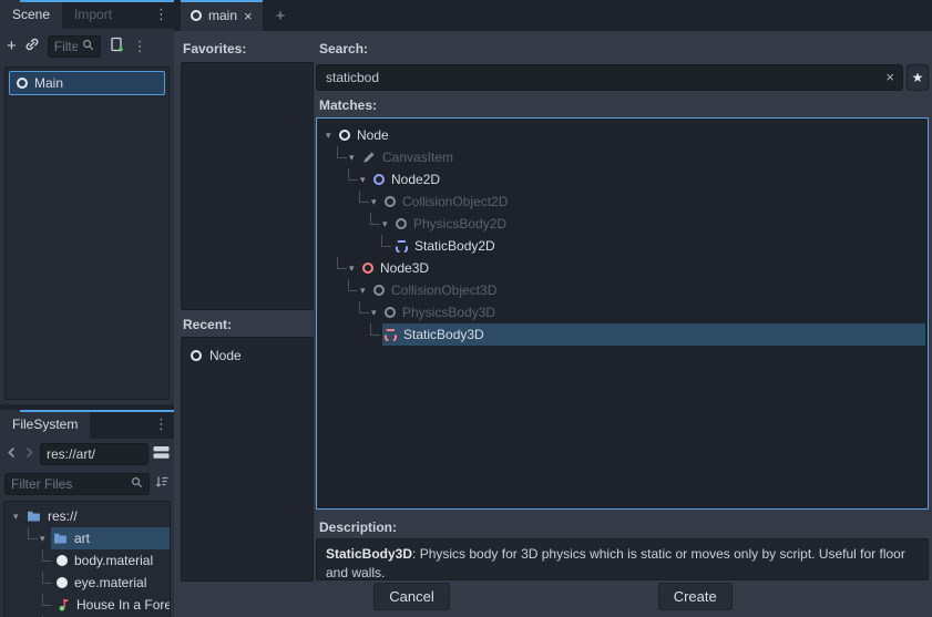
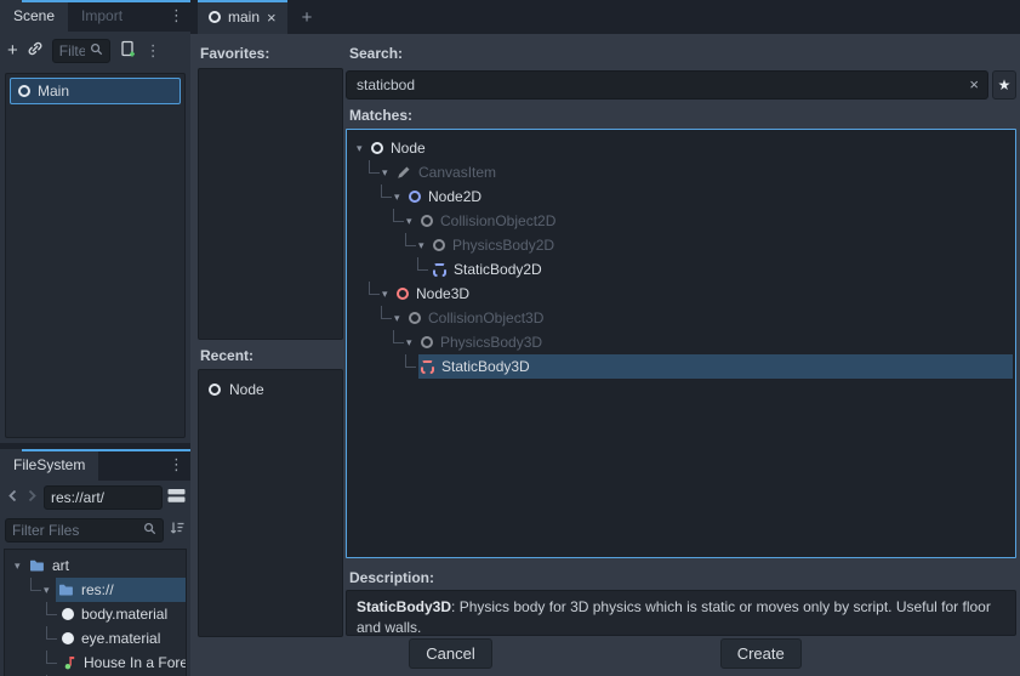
  Scene
  Import
  ⋮
  +
  Filte
  ⋮
  Main
  FileSystem
  ⋮
  res://art/
  Filter Files
  ▾
- res://
+ art
  ▾
- art
+ res://
  body.material
  eye.material
  House In a Fore
  main
  ×
  +
  Favorites:
  Recent:
  Node
  Search:
  staticbod
  ×
  ★
  Matches:
  ▾
  Node
  ▾
  CanvasItem
  ▾
  Node2D
  ▾
  CollisionObject2D
  ▾
  PhysicsBody2D
  StaticBody2D
  ▾
  Node3D
  ▾
  CollisionObject3D
  ▾
  PhysicsBody3D
  StaticBody3D
  Description:
  StaticBody3D: Physics body for 3D physics which is static or moves only by script. Useful for floor and walls.
  Cancel
  Create
